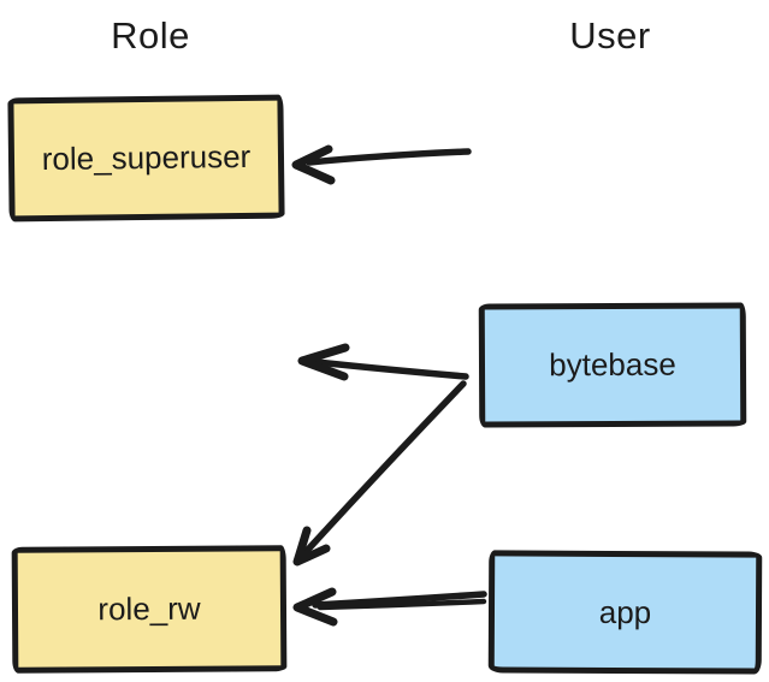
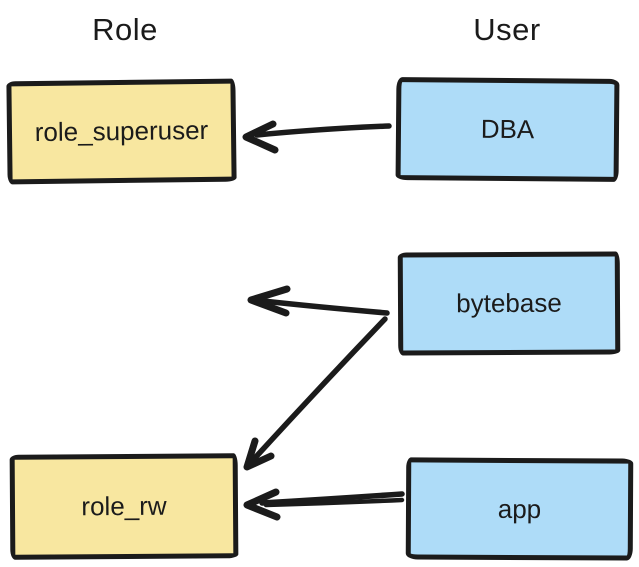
  Role
  User
  role_superuser
  role_rw
+ DBA
  bytebase
  app
